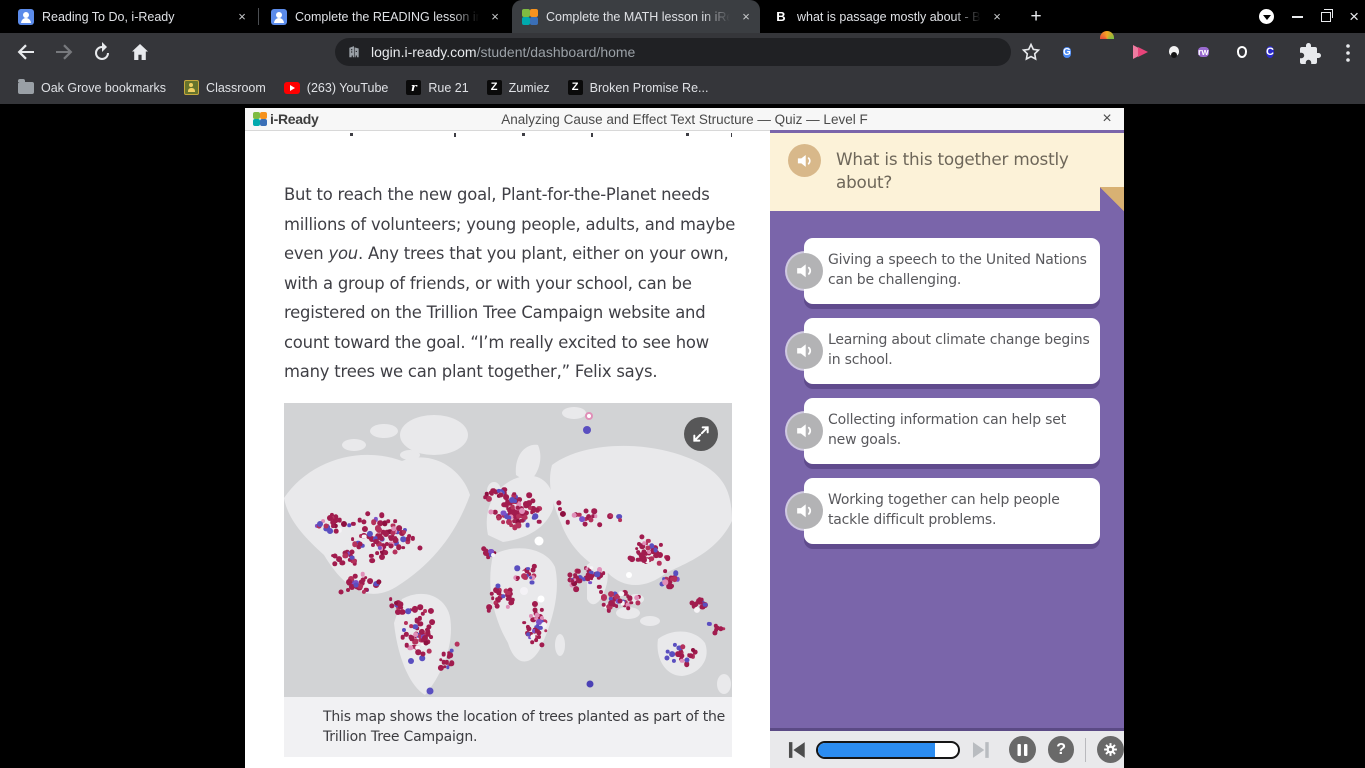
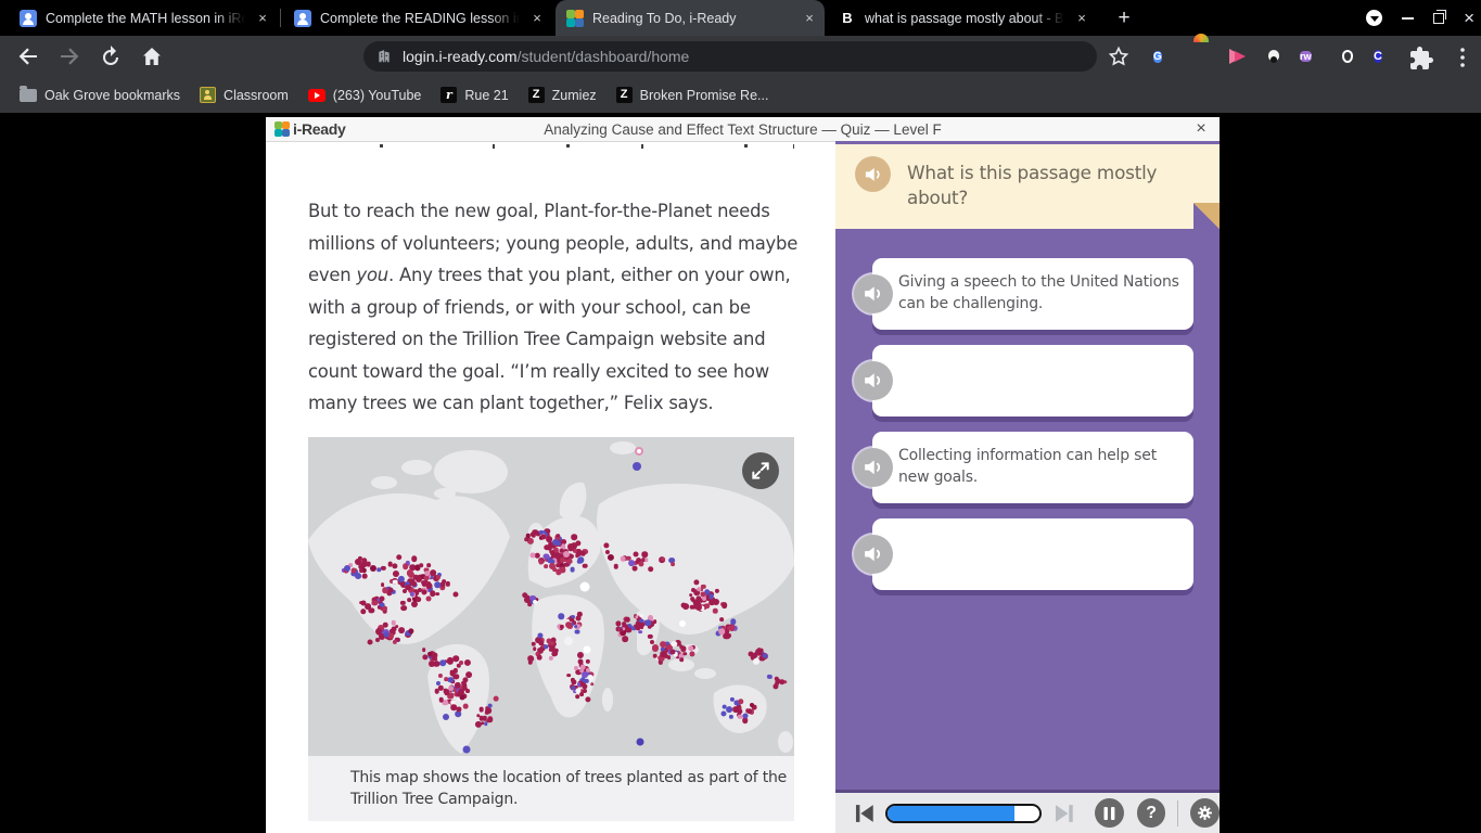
- Reading To Do, i-Ready
+ Complete the MATH lesson in iRe
  ×
  Complete the READING lesson i
  ×
- Complete the MATH lesson in iRe
+ Reading To Do, i-Ready
  ×
  B
  what is passage mostly about - B
  ×
  +
  ×
  login.i-ready.com/student/dashboard/home
  G
  rw
  C
  Oak Grove bookmarks
  Classroom
  (263) YouTube
  r
  Rue 21
  Z
  Zumiez
  Z
  Broken Promise Re...
  i-Ready
  Analyzing Cause and Effect Text Structure — Quiz — Level F
  ×
  But to reach the new goal, Plant-for-the-Planet needs millions of volunteers; young people, adults, and maybe even you. Any trees that you plant, either on your own, with a group of friends, or with your school, can be registered on the Trillion Tree Campaign website and count toward the goal. “I’m really excited to see how many trees we can plant together,” Felix says.
  This map shows the location of trees planted as part of the Trillion Tree Campaign.
- What is this together mostly about?
+ What is this passage mostly about?
  Giving a speech to the United Nations can be challenging.
- Learning about climate change begins in school.
  Collecting information can help set new goals.
- Working together can help people tackle difficult problems.
  ?
